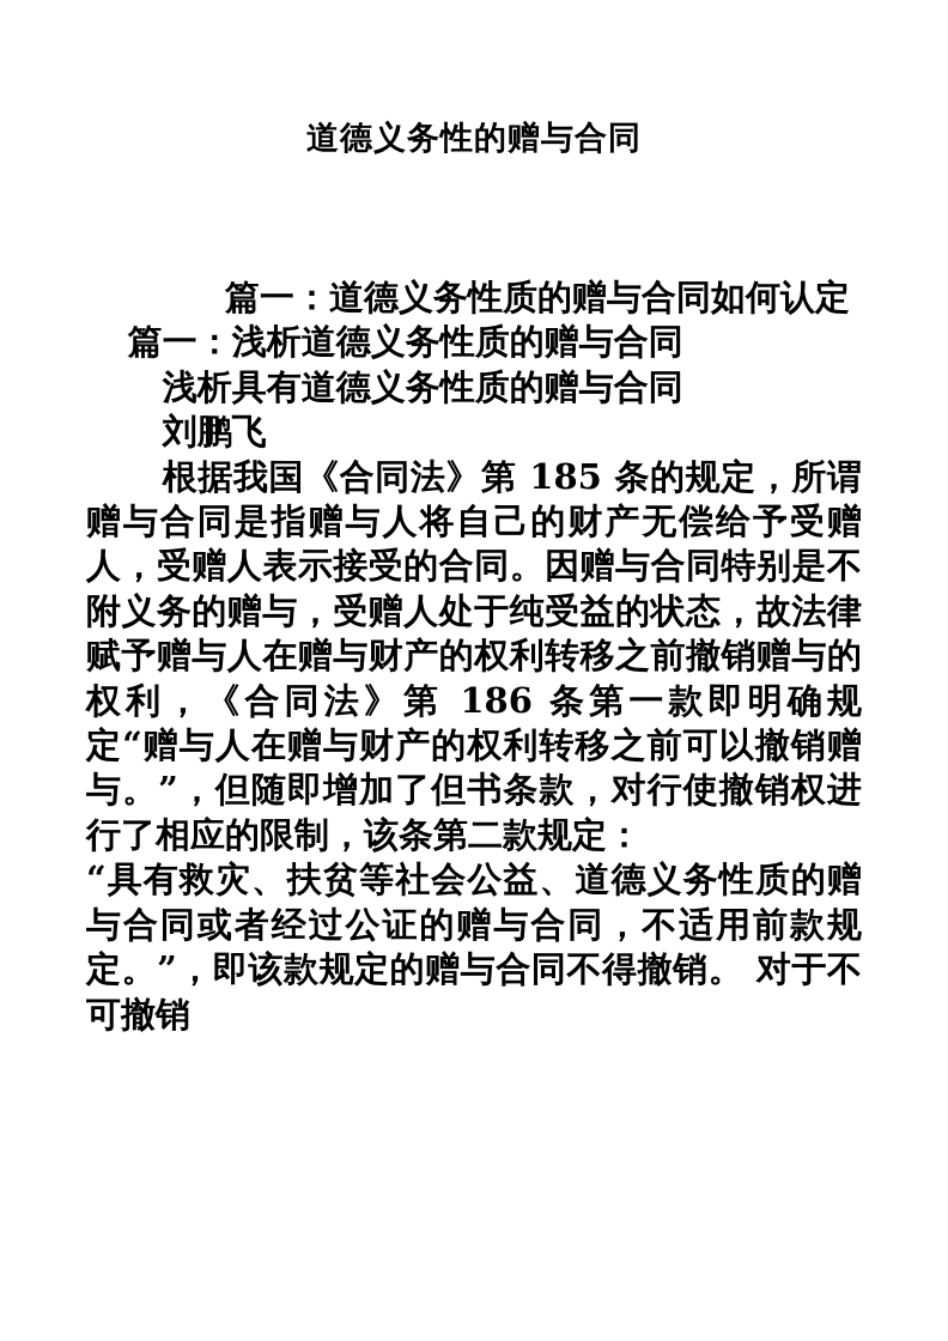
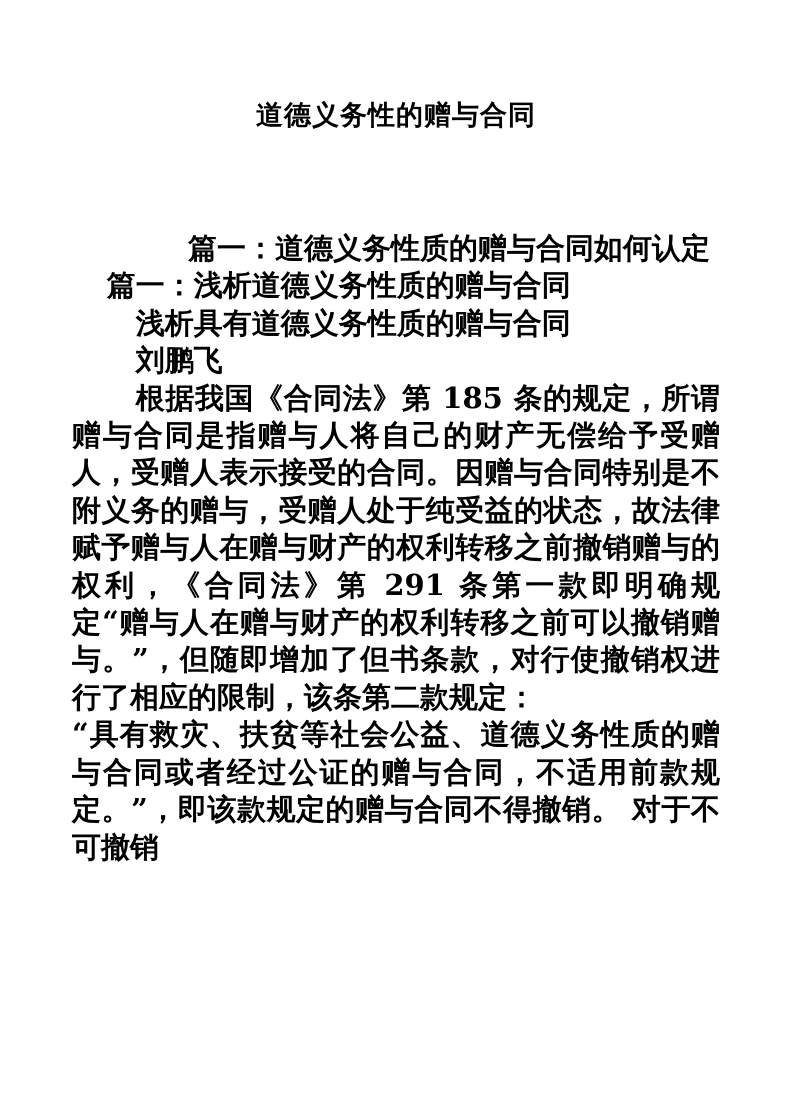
  道德义务性的赠与合同
  篇一：道德义务性质的赠与合同如何认定
  篇一：浅析道德义务性质的赠与合同
  浅析具有道德义务性质的赠与合同
  刘鹏飞
- 根据我国《合同法》第 185 条的规定，所谓赠与合同是指赠与人将自己的财产无偿给予受赠人，受赠人表示接受的合同。因赠与合同特别是不附义务的赠与，受赠人处于纯受益的状态，故法律赋予赠与人在赠与财产的权利转移之前撤销赠与的权利，《合同法》第 186 条第一款即明确规定“赠与人在赠与财产的权利转移之前可以撤销赠与。”，但随即增加了但书条款，对行使撤销权进行了相应的限制，该条第二款规定：
+ 根据我国《合同法》第 185 条的规定，所谓赠与合同是指赠与人将自己的财产无偿给予受赠人，受赠人表示接受的合同。因赠与合同特别是不附义务的赠与，受赠人处于纯受益的状态，故法律赋予赠与人在赠与财产的权利转移之前撤销赠与的权利，《合同法》第 291 条第一款即明确规定“赠与人在赠与财产的权利转移之前可以撤销赠与。”，但随即增加了但书条款，对行使撤销权进行了相应的限制，该条第二款规定：
  “具有救灾、扶贫等社会公益、道德义务性质的赠与合同或者经过公证的赠与合同，不适用前款规定。”，即该款规定的赠与合同不得撤销。 对于不可撤销
